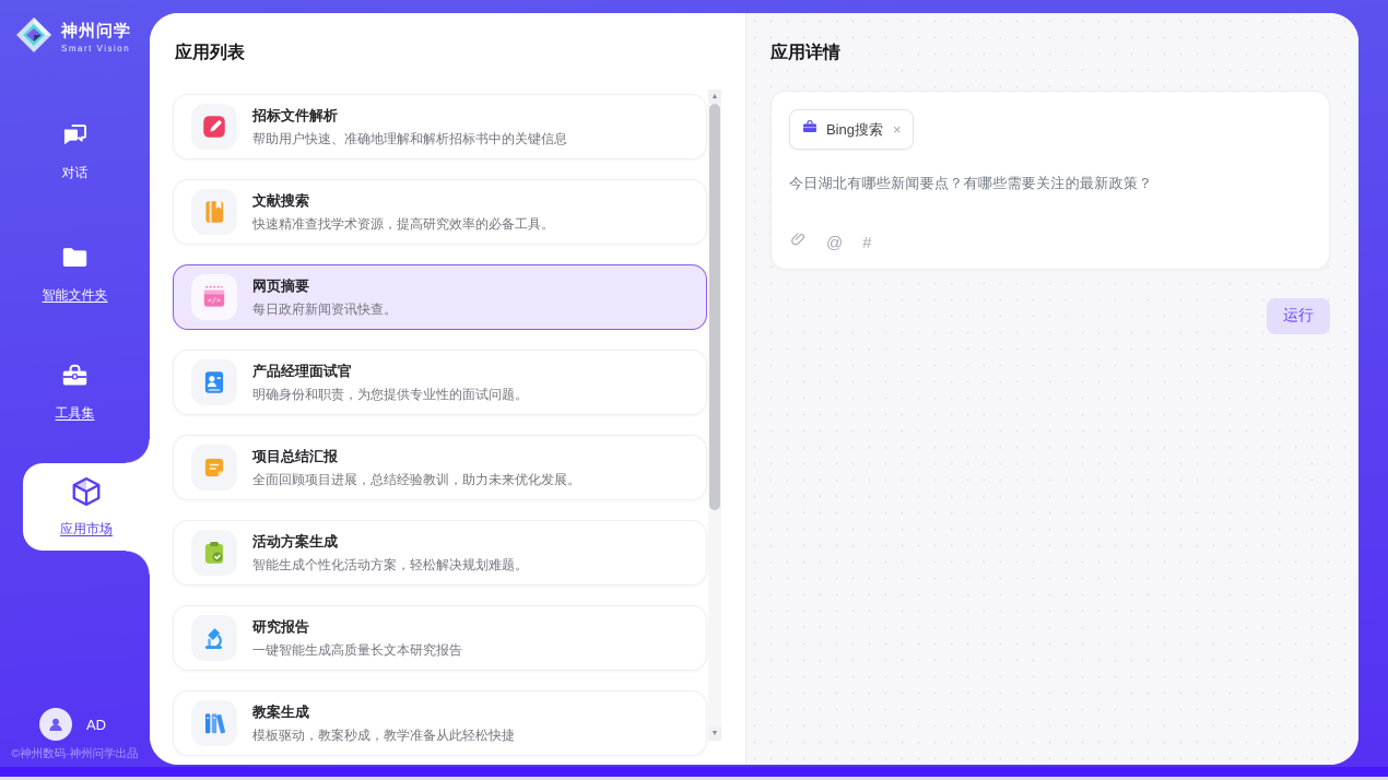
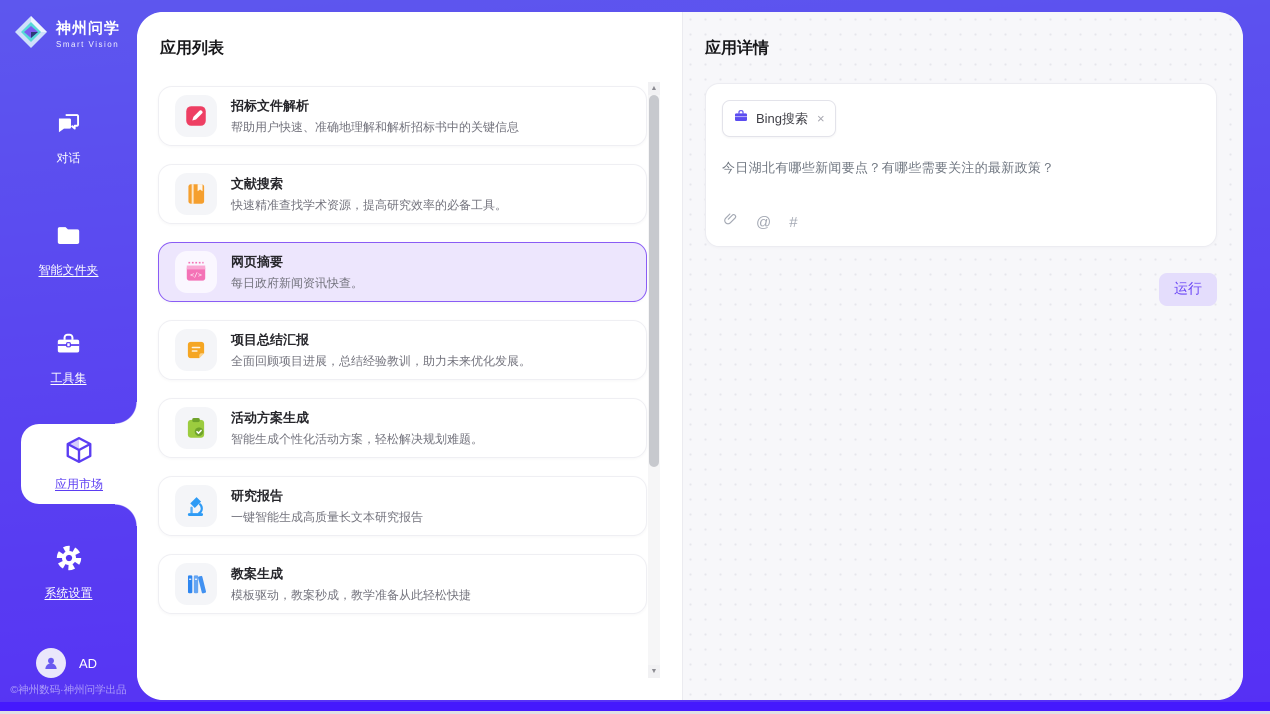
  神州问学
  Smart Vision
  对话
  智能文件夹
  工具集
  应用市场
+ 系统设置
  AD
  ©神州数码·神州问学出品
  应用列表
  招标文件解析
  帮助用户快速、准确地理解和解析招标书中的关键信息
  文献搜索
  快速精准查找学术资源，提高研究效率的必备工具。
  </>
  网页摘要
  每日政府新闻资讯快查。
- 产品经理面试官
- 明确身份和职责，为您提供专业性的面试问题。
  项目总结汇报
  全面回顾项目进展，总结经验教训，助力未来优化发展。
  活动方案生成
  智能生成个性化活动方案，轻松解决规划难题。
  研究报告
  一键智能生成高质量长文本研究报告
  教案生成
  模板驱动，教案秒成，教学准备从此轻松快捷
  应用详情
  Bing搜索
  ×
  今日湖北有哪些新闻要点？有哪些需要关注的最新政策？
  @
  #
  运行
